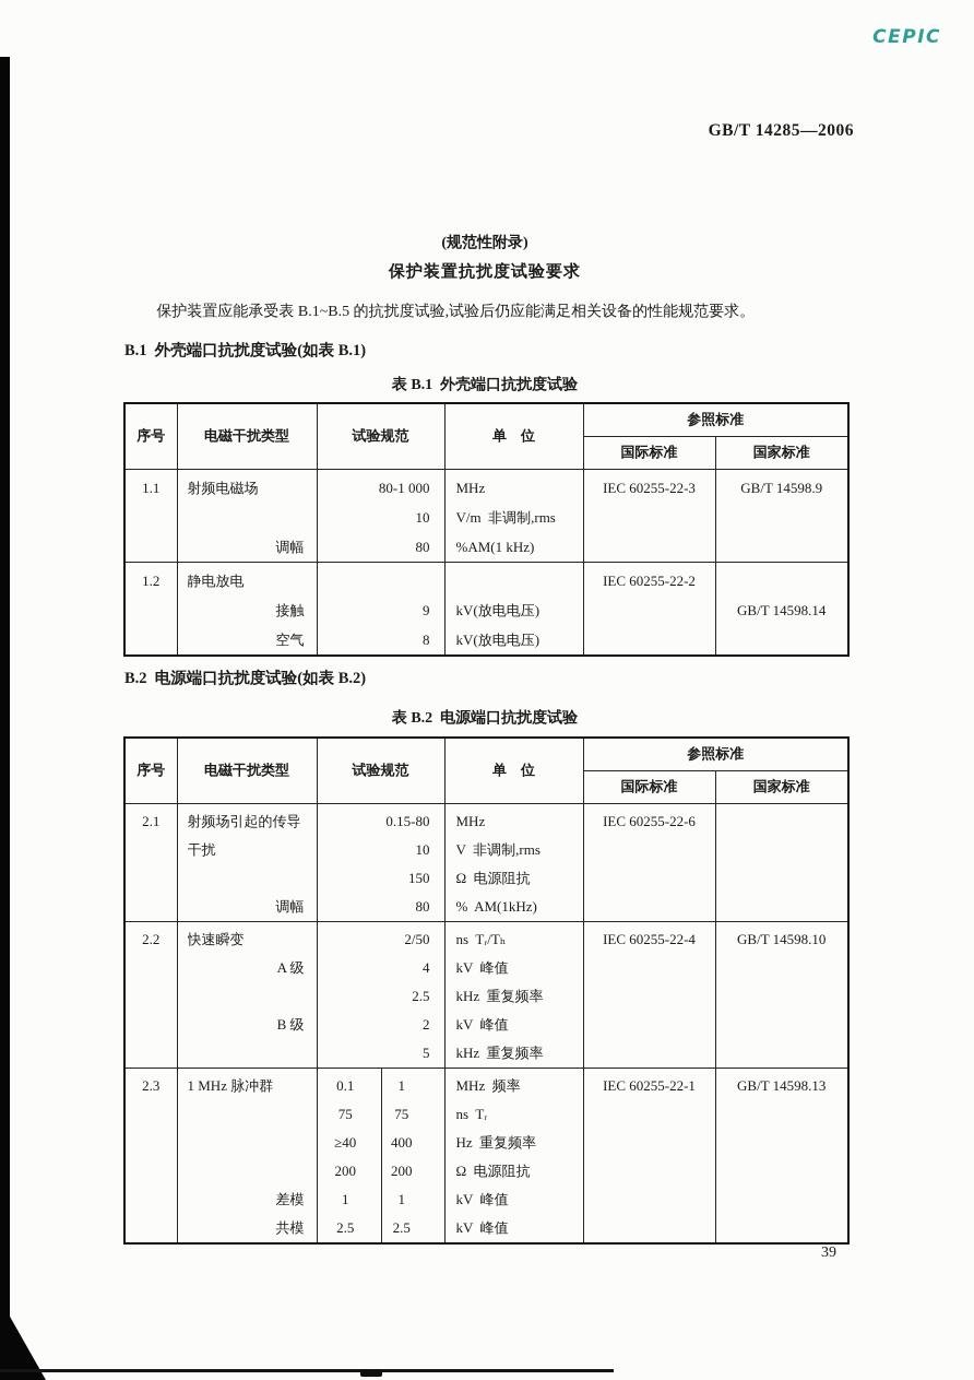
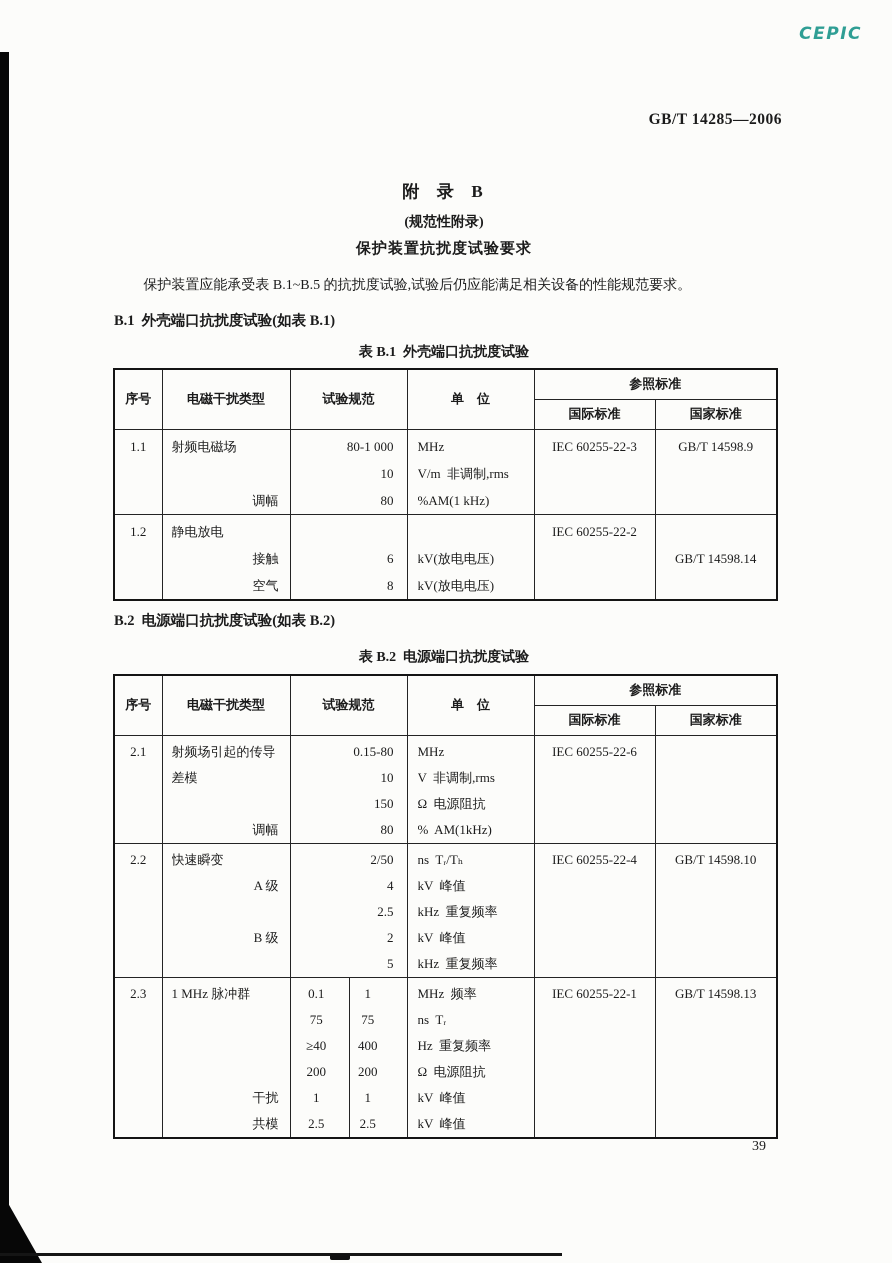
  CEPIC
  GB/T 14285—2006
+ 附 录 B
  (规范性附录)
  保护装置抗扰度试验要求
  保护装置应能承受表 B.1~B.5 的抗扰度试验,试验后仍应能满足相关设备的性能规范要求。
  B.1 外壳端口抗扰度试验(如表 B.1)
  表 B.1 外壳端口抗扰度试验
  序号	电磁干扰类型	试验规范	单 位	参照标准
  国际标准	国家标准
  1.1	射频电磁场 调幅	80-1 000 10 80	MHz V/m 非调制,rms %AM(1 kHz)	IEC 60255-22-3	GB/T 14598.9
- 1.2	静电放电 接触 空气	9 8	kV(放电电压) kV(放电电压)	IEC 60255-22-2	GB/T 14598.14
+ 1.2	静电放电 接触 空气	6 8	kV(放电电压) kV(放电电压)	IEC 60255-22-2	GB/T 14598.14
  B.2 电源端口抗扰度试验(如表 B.2)
  表 B.2 电源端口抗扰度试验
  序号	电磁干扰类型	试验规范	单 位	参照标准
  国际标准	国家标准
- 2.1	射频场引起的传导 干扰 调幅	0.15-80 10 150 80	MHz V 非调制,rms Ω 电源阻抗 % AM(1kHz)	IEC 60255-22-6
+ 2.1	射频场引起的传导 差模 调幅	0.15-80 10 150 80	MHz V 非调制,rms Ω 电源阻抗 % AM(1kHz)	IEC 60255-22-6
  2.2	快速瞬变 A 级 B 级	2/50 4 2.5 2 5	ns Tᵣ/Tₕ kV 峰值 kHz 重复频率 kV 峰值 kHz 重复频率	IEC 60255-22-4	GB/T 14598.10
- 2.3	1 MHz 脉冲群 差模 共模	0.1 1 75 75 ≥40 400 200 200 1 1 2.5 2.5	MHz 频率 ns Tᵣ Hz 重复频率 Ω 电源阻抗 kV 峰值 kV 峰值	IEC 60255-22-1	GB/T 14598.13
+ 2.3	1 MHz 脉冲群 干扰 共模	0.1 1 75 75 ≥40 400 200 200 1 1 2.5 2.5	MHz 频率 ns Tᵣ Hz 重复频率 Ω 电源阻抗 kV 峰值 kV 峰值	IEC 60255-22-1	GB/T 14598.13
  39
